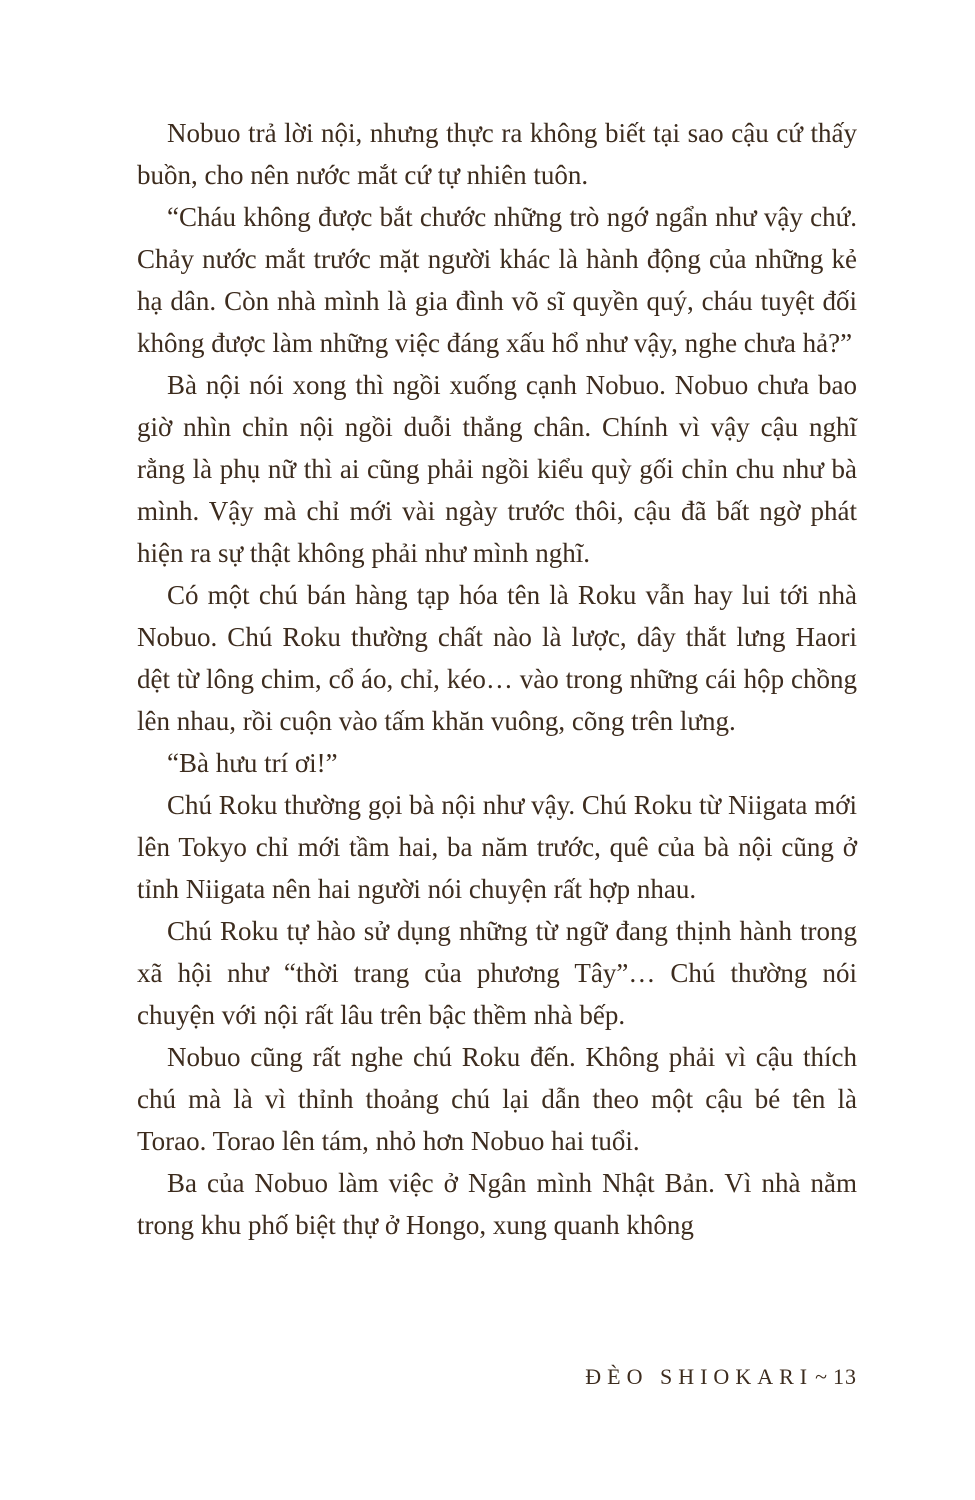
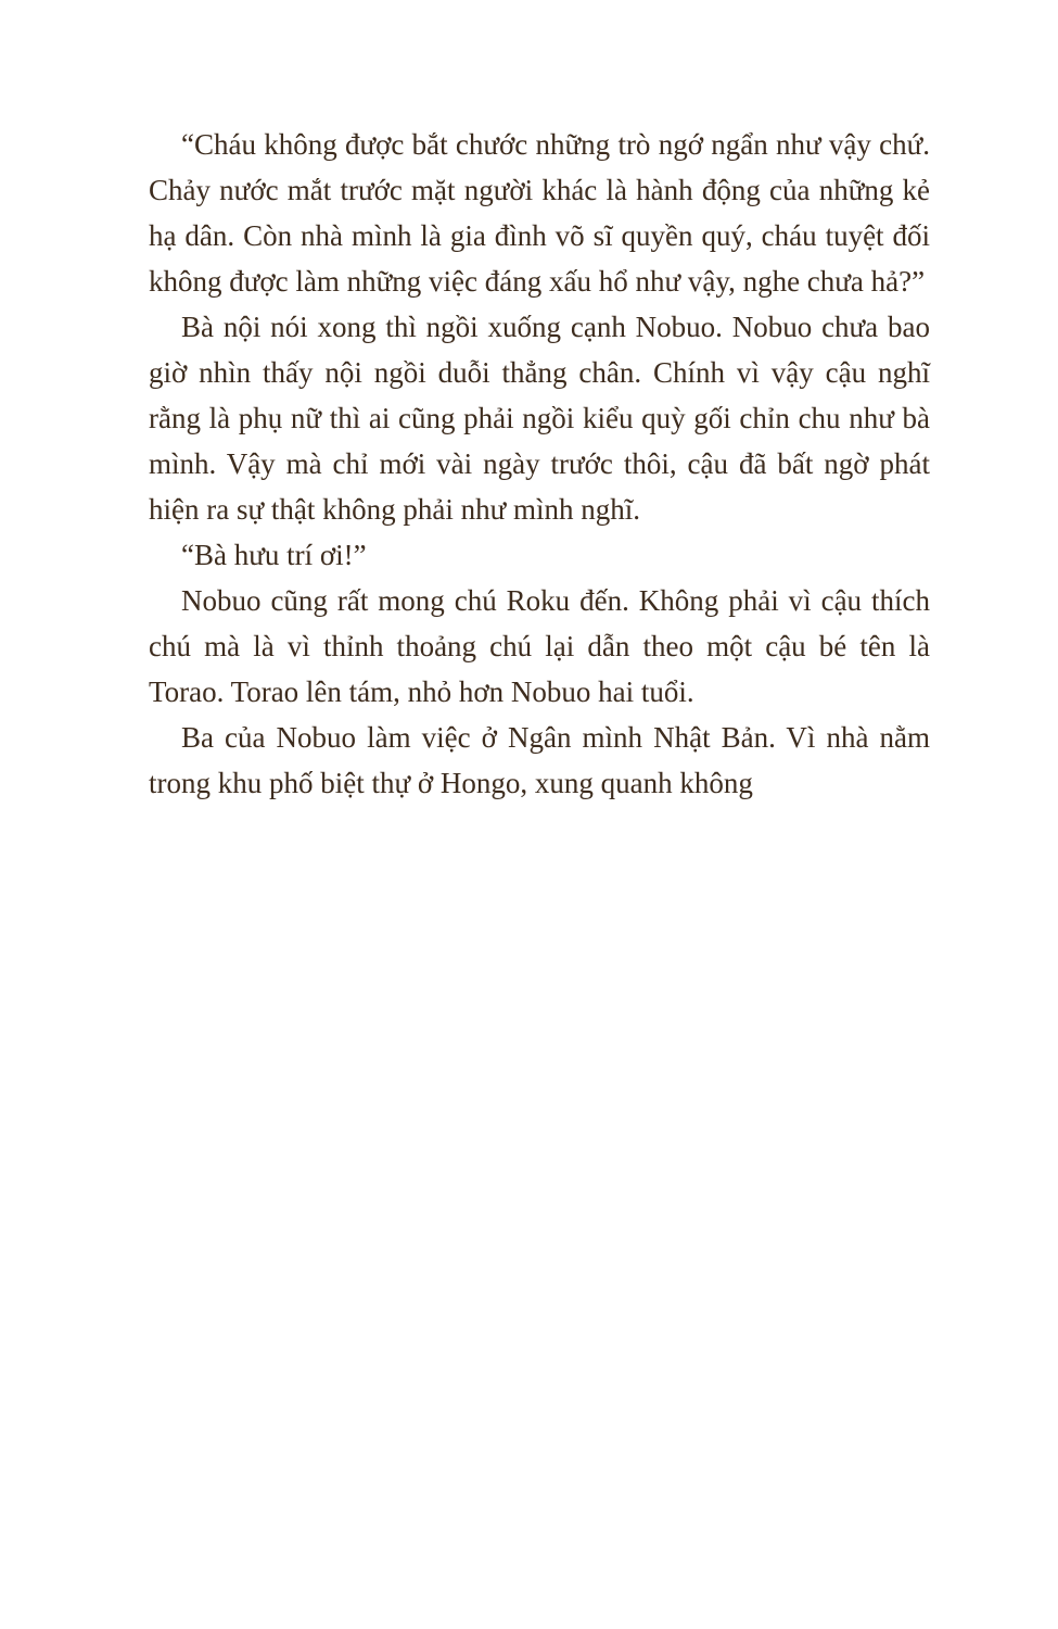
- Nobuo trả lời nội, nhưng thực ra không biết tại sao cậu cứ thấy buồn, cho nên nước mắt cứ tự nhiên tuôn.
  “Cháu không được bắt chước những trò ngớ ngẩn như vậy chứ. Chảy nước mắt trước mặt người khác là hành động của những kẻ hạ dân. Còn nhà mình là gia đình võ sĩ quyền quý, cháu tuyệt đối không được làm những việc đáng xấu hổ như vậy, nghe chưa hả?”
- Bà nội nói xong thì ngồi xuống cạnh Nobuo. Nobuo chưa bao giờ nhìn chỉn nội ngồi duỗi thẳng chân. Chính vì vậy cậu nghĩ rằng là phụ nữ thì ai cũng phải ngồi kiểu quỳ gối chỉn chu như bà mình. Vậy mà chỉ mới vài ngày trước thôi, cậu đã bất ngờ phát hiện ra sự thật không phải như mình nghĩ.
+ Bà nội nói xong thì ngồi xuống cạnh Nobuo. Nobuo chưa bao giờ nhìn thấy nội ngồi duỗi thẳng chân. Chính vì vậy cậu nghĩ rằng là phụ nữ thì ai cũng phải ngồi kiểu quỳ gối chỉn chu như bà mình. Vậy mà chỉ mới vài ngày trước thôi, cậu đã bất ngờ phát hiện ra sự thật không phải như mình nghĩ.
- Có một chú bán hàng tạp hóa tên là Roku vẫn hay lui tới nhà Nobuo. Chú Roku thường chất nào là lược, dây thắt lưng Haori dệt từ lông chim, cổ áo, chỉ, kéo… vào trong những cái hộp chồng lên nhau, rồi cuộn vào tấm khăn vuông, cõng trên lưng.
  “Bà hưu trí ơi!”
- Chú Roku thường gọi bà nội như vậy. Chú Roku từ Niigata mới lên Tokyo chỉ mới tầm hai, ba năm trước, quê của bà nội cũng ở tỉnh Niigata nên hai người nói chuyện rất hợp nhau.
- Chú Roku tự hào sử dụng những từ ngữ đang thịnh hành trong xã hội như “thời trang của phương Tây”… Chú thường nói chuyện với nội rất lâu trên bậc thềm nhà bếp.
- Nobuo cũng rất nghe chú Roku đến. Không phải vì cậu thích chú mà là vì thỉnh thoảng chú lại dẫn theo một cậu bé tên là Torao. Torao lên tám, nhỏ hơn Nobuo hai tuổi.
+ Nobuo cũng rất mong chú Roku đến. Không phải vì cậu thích chú mà là vì thỉnh thoảng chú lại dẫn theo một cậu bé tên là Torao. Torao lên tám, nhỏ hơn Nobuo hai tuổi.
  Ba của Nobuo làm việc ở Ngân mình Nhật Bản. Vì nhà nằm trong khu phố biệt thự ở Hongo, xung quanh không
- ĐÈO SHIOKARI~ 13
